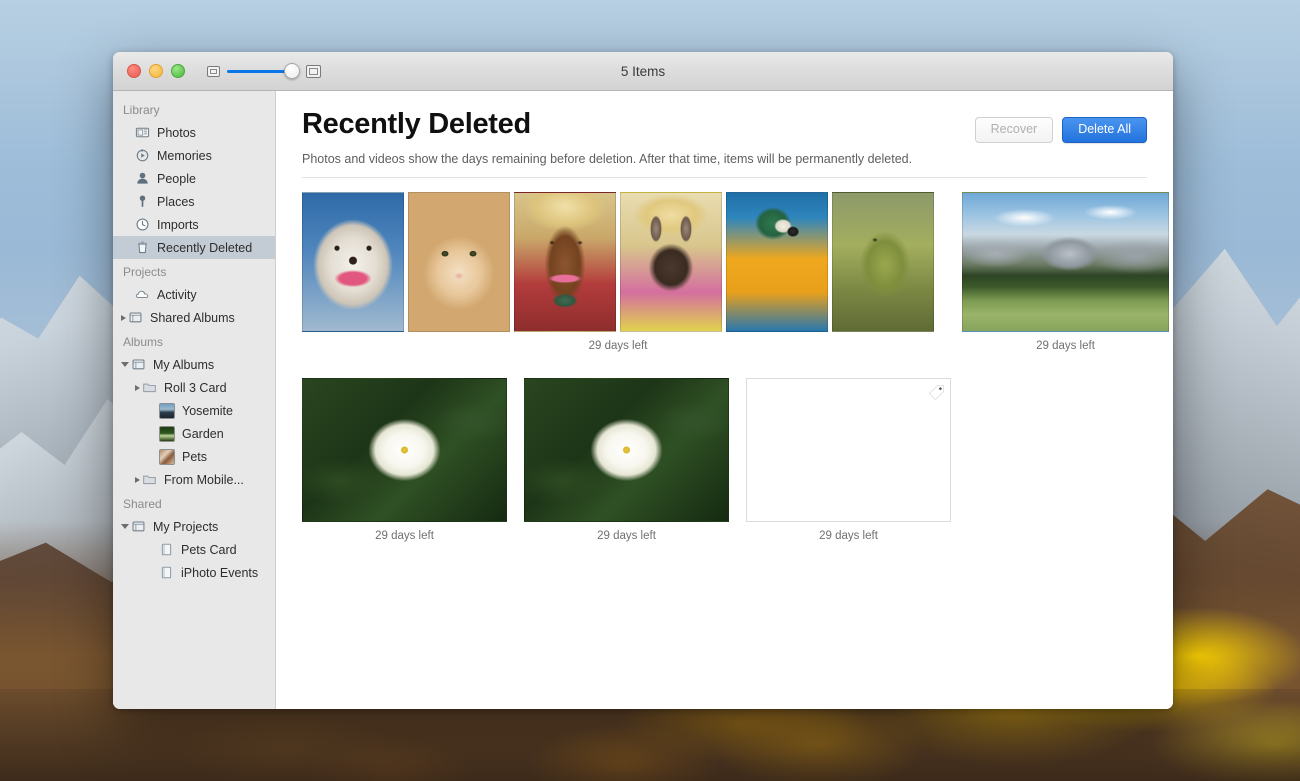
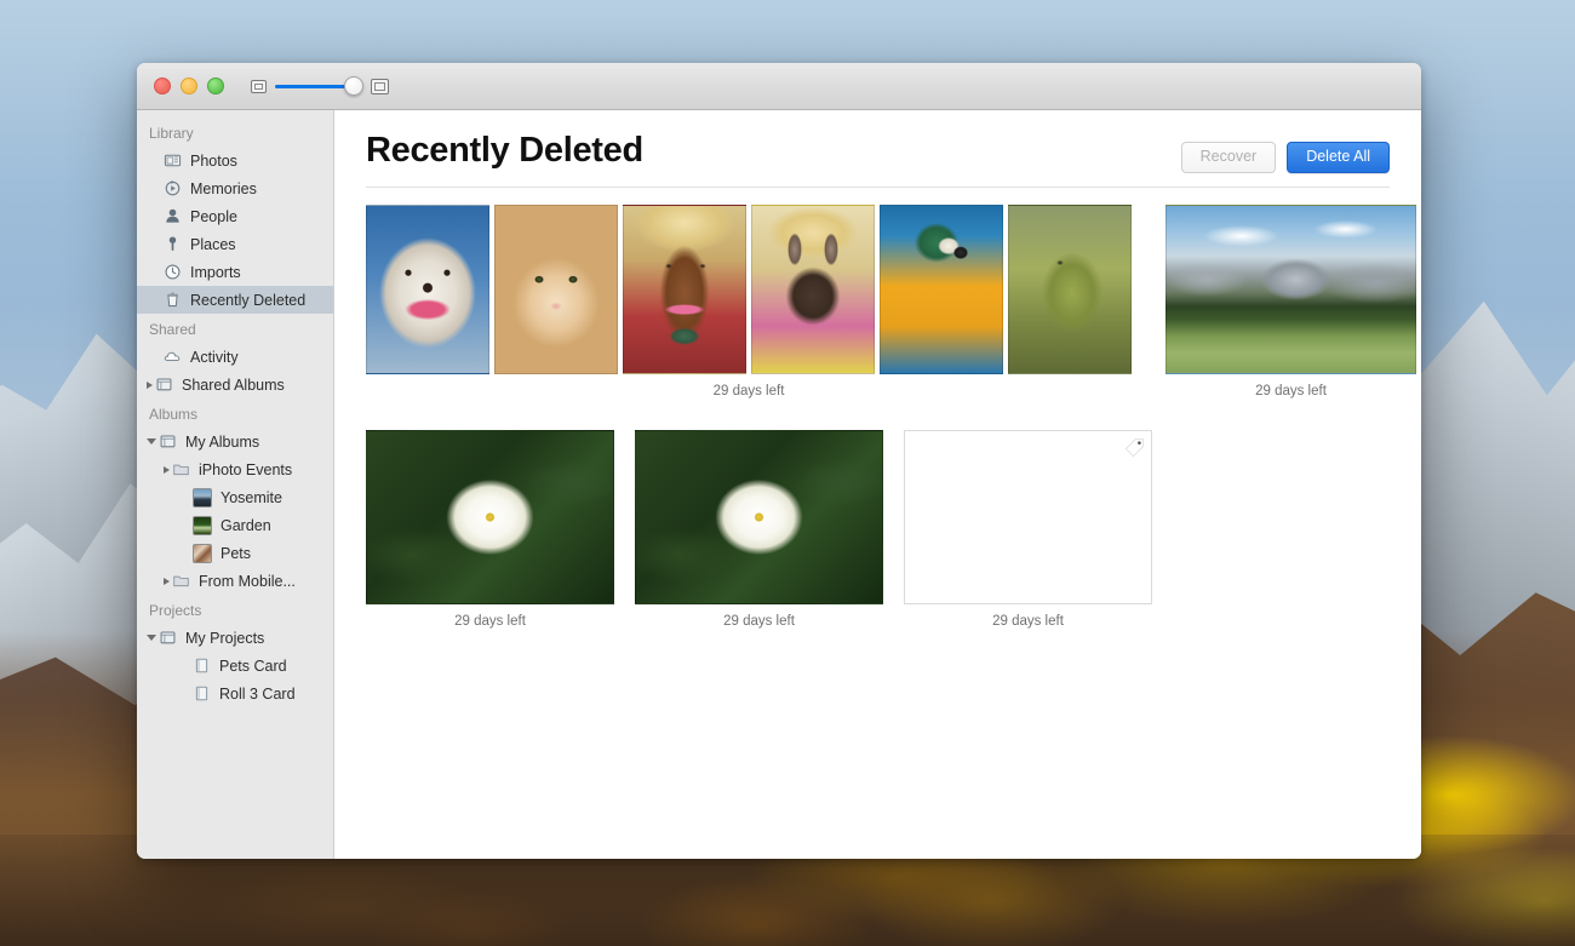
- 5 Items
  Library
  Photos
  Memories
  People
  Places
  Imports
  Recently Deleted
- Projects
+ Shared
  Activity
  Shared Albums
  Albums
  My Albums
- Roll 3 Card
+ iPhoto Events
  Yosemite
  Garden
  Pets
  From Mobile...
- Shared
+ Projects
  My Projects
  Pets Card
- iPhoto Events
+ Roll 3 Card
  Recently Deleted
  Recover
  Delete All
- Photos and videos show the days remaining before deletion. After that time, items will be permanently deleted.
  29 days left
  29 days left
  29 days left
  29 days left
  29 days left
